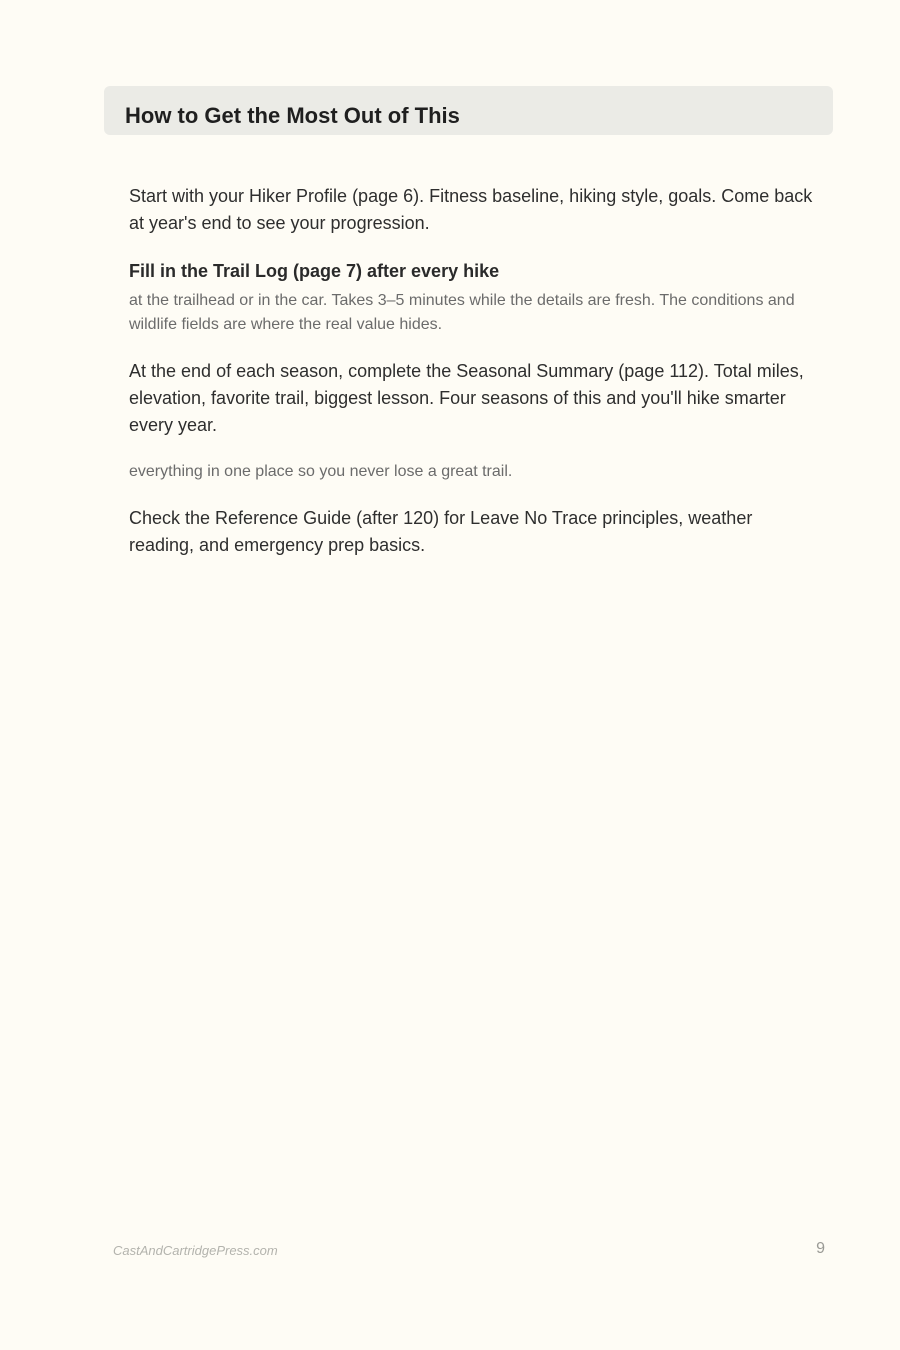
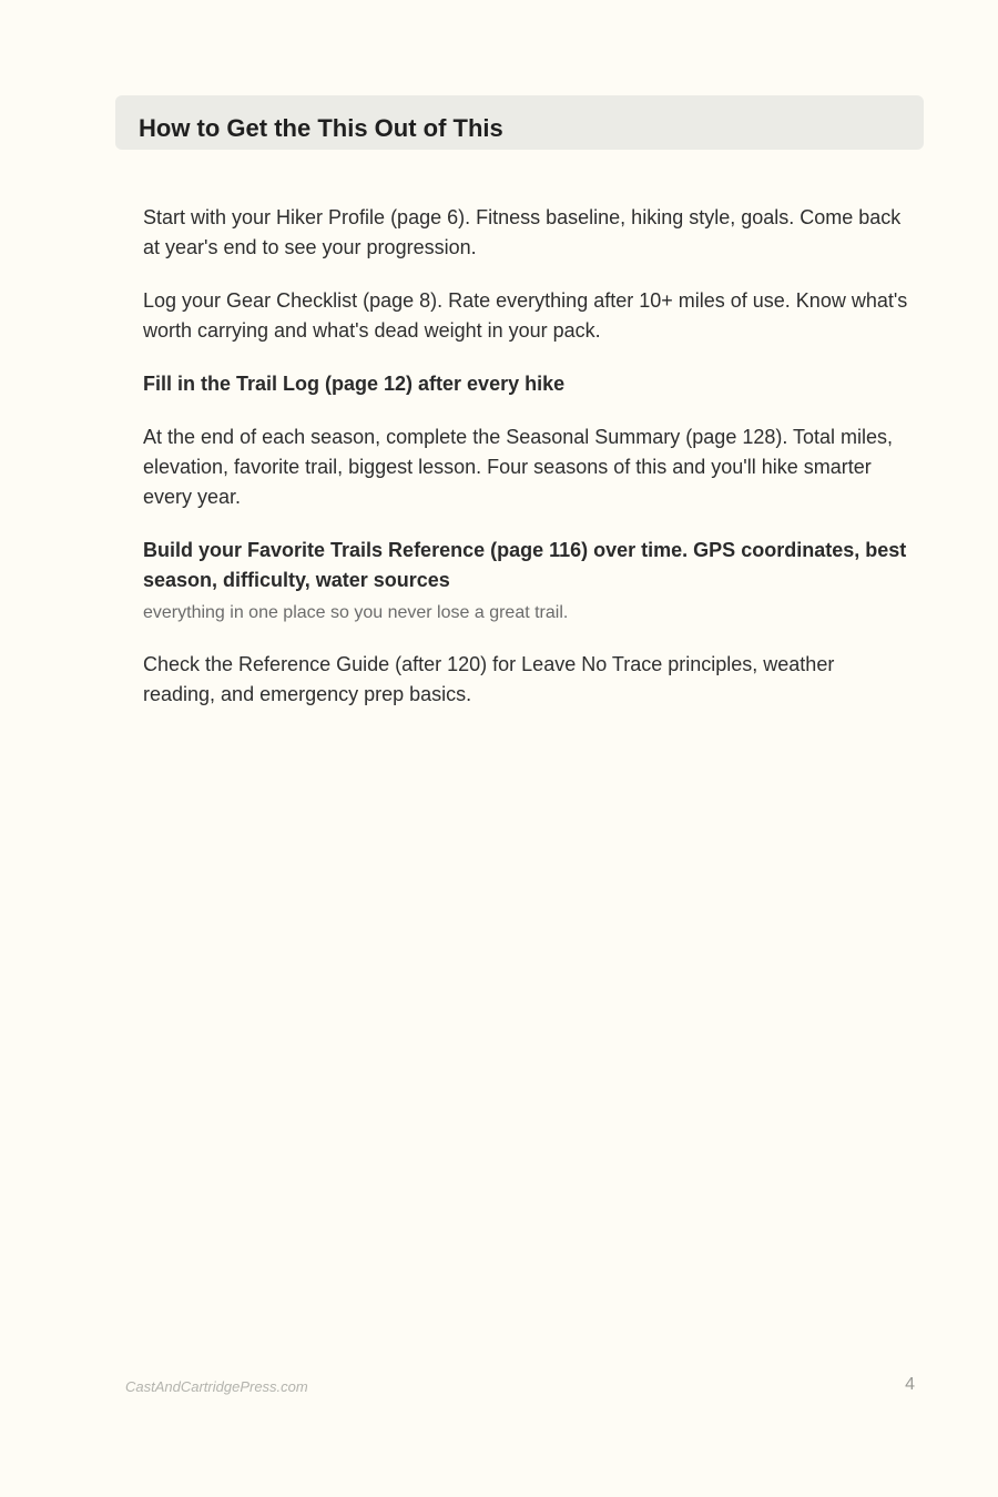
- How to Get the Most Out of This
+ How to Get the This Out of This
  Start with your Hiker Profile (page 6). Fitness baseline, hiking style, goals. Come back at year's end to see your progression.
+ Log your Gear Checklist (page 8). Rate everything after 10+ miles of use. Know what's worth carrying and what's dead weight in your pack.
- Fill in the Trail Log (page 7) after every hike
+ Fill in the Trail Log (page 12) after every hike
- at the trailhead or in the car. Takes 3–5 minutes while the details are fresh. The conditions and wildlife fields are where the real value hides.
- At the end of each season, complete the Seasonal Summary (page 112). Total miles, elevation, favorite trail, biggest lesson. Four seasons of this and you'll hike smarter every year.
+ At the end of each season, complete the Seasonal Summary (page 128). Total miles, elevation, favorite trail, biggest lesson. Four seasons of this and you'll hike smarter every year.
+ Build your Favorite Trails Reference (page 116) over time. GPS coordinates, best season, difficulty, water sources
  everything in one place so you never lose a great trail.
  Check the Reference Guide (after 120) for Leave No Trace principles, weather reading, and emergency prep basics.
  CastAndCartridgePress.com
- 9
+ 4
